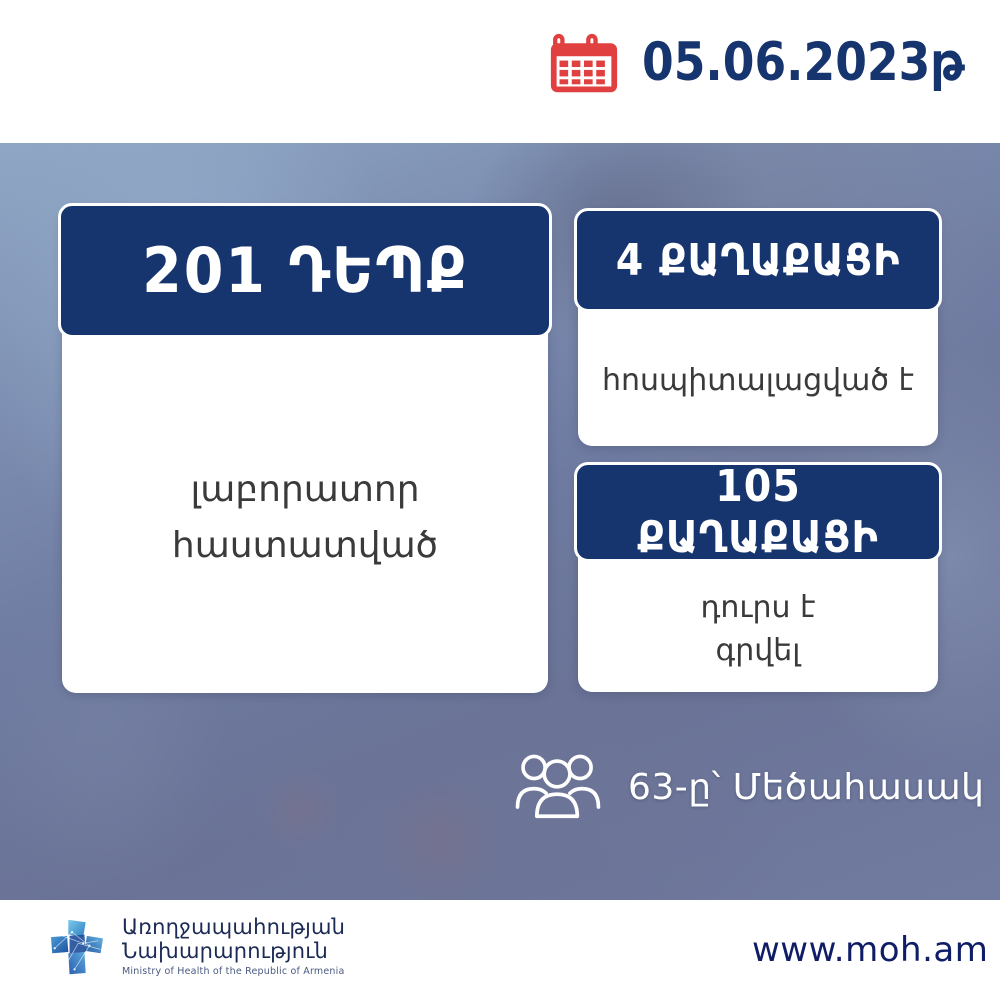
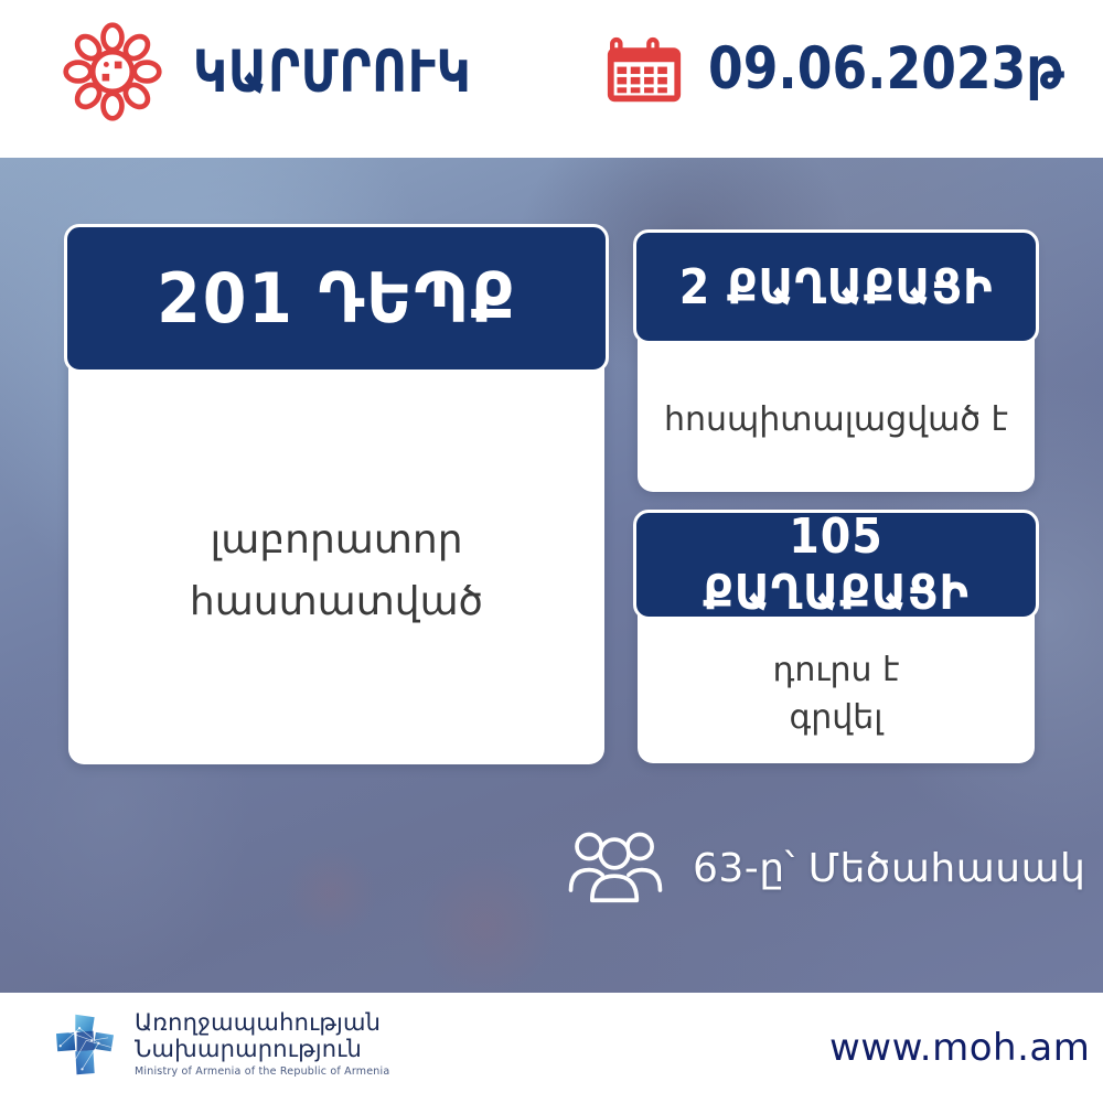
+ ԿԱՐՄՐՈՒԿ
- 05.06.2023թ
+ 09.06.2023թ
  201 ԴԵՊՔ
  լաբորատոր
  հաստատված
- 4 ՔԱՂԱՔԱՑԻ
+ 2 ՔԱՂԱՔԱՑԻ
  հոսպիտալացված է
  105 ՔԱՂԱՔԱՑԻ
  դուրս է
  գրվել
  63-ը՝ Մեծահասակ
  Առողջապահության
  Նախարարություն
- Ministry of Health of the Republic of Armenia
+ Ministry of Armenia of the Republic of Armenia
  www.moh.am
